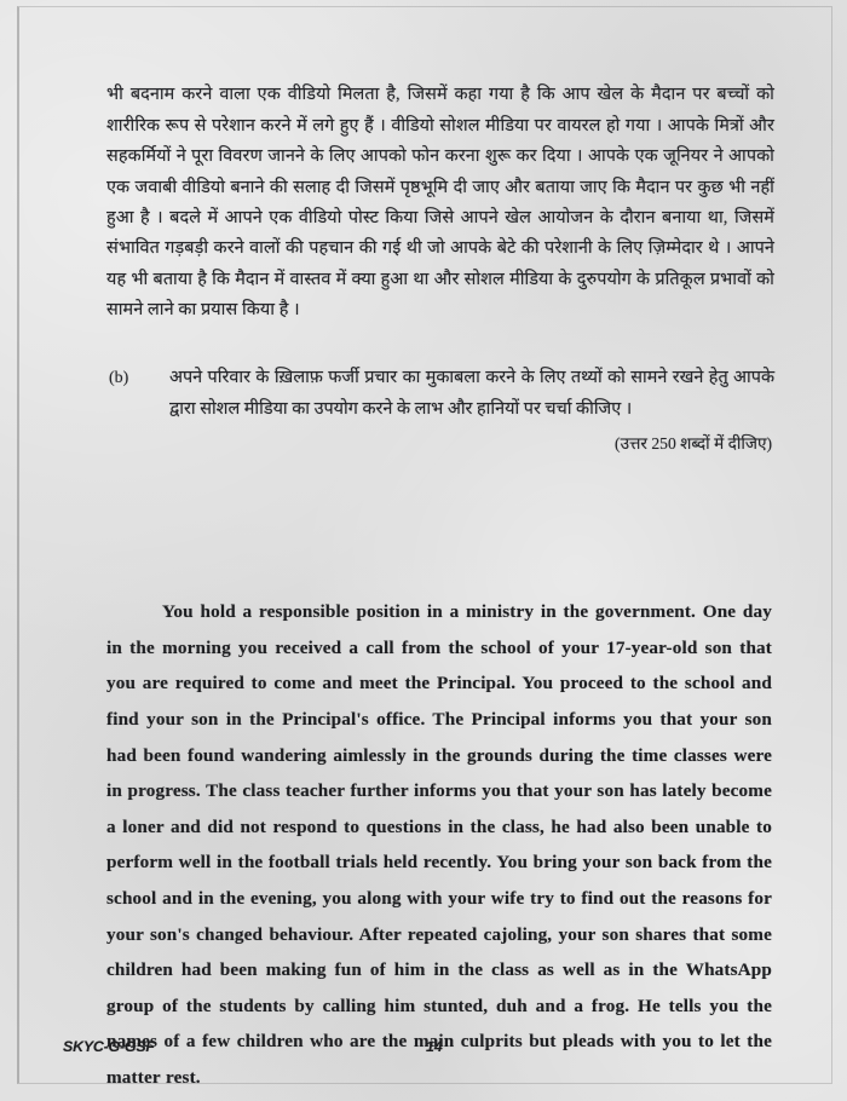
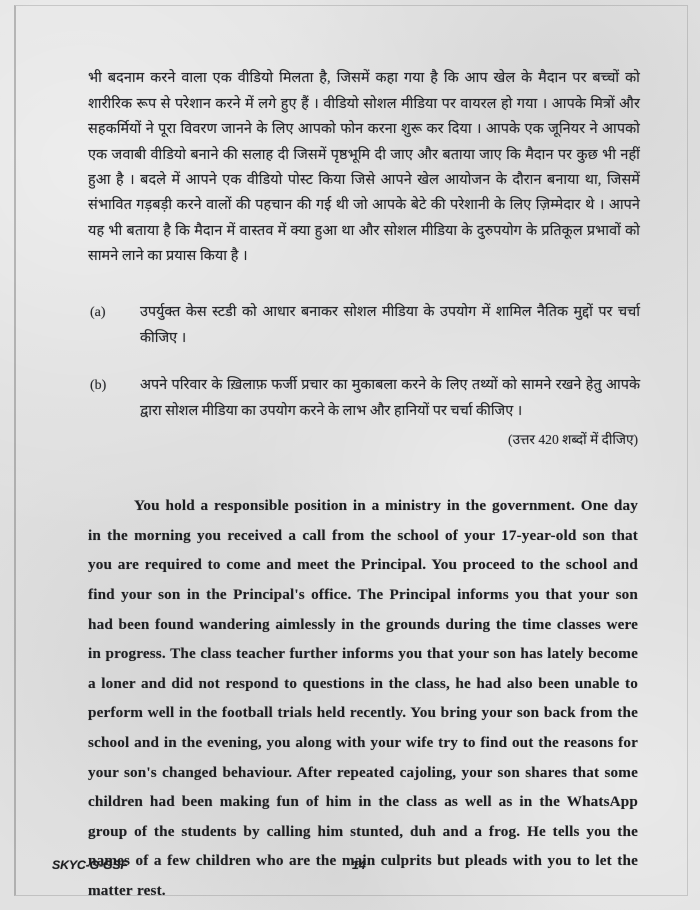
  भी बदनाम करने वाला एक वीडियो मिलता है, जिसमें कहा गया है कि आप खेल के मैदान पर बच्चों को शारीरिक रूप से परेशान करने में लगे हुए हैं । वीडियो सोशल मीडिया पर वायरल हो गया । आपके मित्रों और सहकर्मियों ने पूरा विवरण जानने के लिए आपको फोन करना शुरू कर दिया । आपके एक जूनियर ने आपको एक जवाबी वीडियो बनाने की सलाह दी जिसमें पृष्ठभूमि दी जाए और बताया जाए कि मैदान पर कुछ भी नहीं हुआ है । बदले में आपने एक वीडियो पोस्ट किया जिसे आपने खेल आयोजन के दौरान बनाया था, जिसमें संभावित गड़बड़ी करने वालों की पहचान की गई थी जो आपके बेटे की परेशानी के लिए ज़िम्मेदार थे । आपने यह भी बताया है कि मैदान में वास्तव में क्या हुआ था और सोशल मीडिया के दुरुपयोग के प्रतिकूल प्रभावों को सामने लाने का प्रयास किया है ।
+ (a)
+ उपर्युक्त केस स्टडी को आधार बनाकर सोशल मीडिया के उपयोग में शामिल नैतिक मुद्दों पर चर्चा कीजिए ।
  (b)
  अपने परिवार के ख़िलाफ़ फर्जी प्रचार का मुकाबला करने के लिए तथ्यों को सामने रखने हेतु आपके द्वारा सोशल मीडिया का उपयोग करने के लाभ और हानियों पर चर्चा कीजिए ।
- (उत्तर 250 शब्दों में दीजिए)
+ (उत्तर 420 शब्दों में दीजिए)
  You hold a responsible position in a ministry in the government. One day in the morning you received a call from the school of your 17-year-old son that you are required to come and meet the Principal. You proceed to the school and find your son in the Principal's office. The Principal informs you that your son had been found wandering aimlessly in the grounds during the time classes were in progress. The class teacher further informs you that your son has lately become a loner and did not respond to questions in the class, he had also been unable to perform well in the football trials held recently. You bring your son back from the school and in the evening, you along with your wife try to find out the reasons for your son's changed behaviour. After repeated cajoling, your son shares that some children had been making fun of him in the class as well as in the WhatsApp group of the students by calling him stunted, duh and a frog. He tells you the names of a few children who are the main culprits but pleads with you to let the matter rest.
  SKYC-G-GSF
  14
